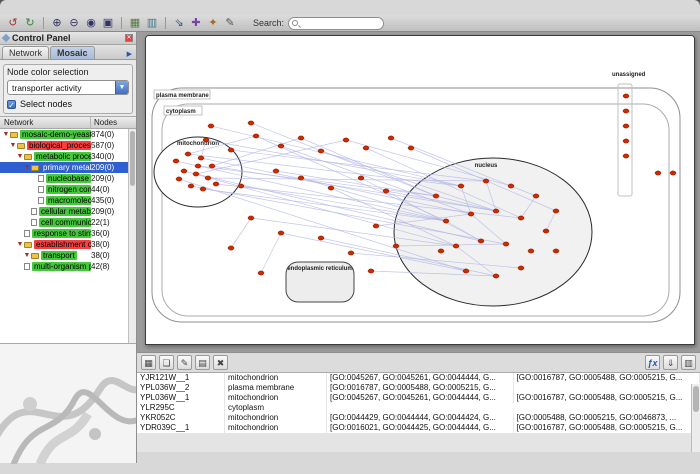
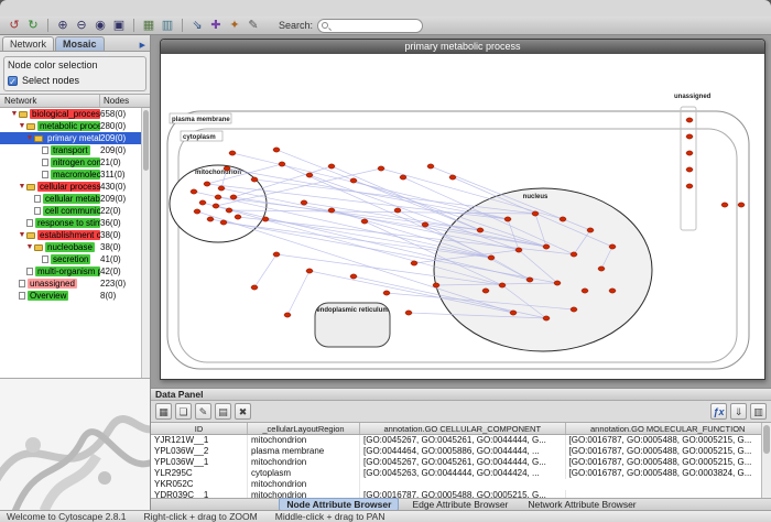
  ↺
  ↻
  ⊕
  ⊖
  ◉
  ▣
  ▦
  ▥
  ⇘
  ✚
  ✦
  ✎
  Search:
- Control Panel
  Network
  Mosaic
  Node color selection
- transporter activity
  ✓
  Select nodes
  Network
  Nodes
- mosaic-demo-yeast
- 874(0)
  biological_proces
- 587(0)
+ 658(0)
  metabolic proce
- 340(0)
+ 280(0)
  primary meta
  209(0)
- nucleobase
+ transport
  209(0)
  nitrogen com
- 44(0)
+ 21(0)
  macromolec
- 435(0)
+ 311(0)
+ cellular process
+ 430(0)
  cellular metab
  209(0)
  cell communic
- 22(1)
+ 22(0)
  response to stim
  36(0)
  establishment o
  38(0)
- transport
+ nucleobase
  38(0)
+ secretion
+ 41(0)
  multi-organism p
- 42(8)
+ 42(0)
+ unassigned
+ 223(0)
+ Overview
+ 8(0)
+ primary metabolic process
+ Data Panel
  ▦
  ❏
  ✎
  ▤
  ✖
  ƒx
  ⇓
  ▥
+ ID
+ _cellularLayoutRegion
+ annotation.GO CELLULAR_COMPONENT
+ annotation.GO MOLECULAR_FUNCTION
  YJR121W__1
  mitochondrion
  [GO:0045267, GO:0045261, GO:0044444, G...
  [GO:0016787, GO:0005488, GO:0005215, G...
  YPL036W__2
  plasma membrane
+ [GO:0044464, GO:0005886, GO:0044444, ...
  [GO:0016787, GO:0005488, GO:0005215, G...
  YPL036W__1
  mitochondrion
  [GO:0045267, GO:0045261, GO:0044444, G...
  [GO:0016787, GO:0005488, GO:0005215, G...
  YLR295C
  cytoplasm
+ [GO:0045263, GO:0044444, GO:0044424, ...
+ [GO:0016787, GO:0005488, GO:0003824, G...
  YKR052C
  mitochondrion
- [GO:0044429, GO:0044444, GO:0044424, G...
- [GO:0005488, GO:0005215, GO:0046873, ...
  YDR039C__1
  mitochondrion
- [GO:0016021, GO:0044425, GO:0044444, G...
  [GO:0016787, GO:0005488, GO:0005215, G...
+ Node Attribute Browser
+ Edge Attribute Browser
+ Network Attribute Browser
+ Welcome to Cytoscape 2.8.1
+ Right-click + drag to ZOOM
+ Middle-click + drag to PAN
